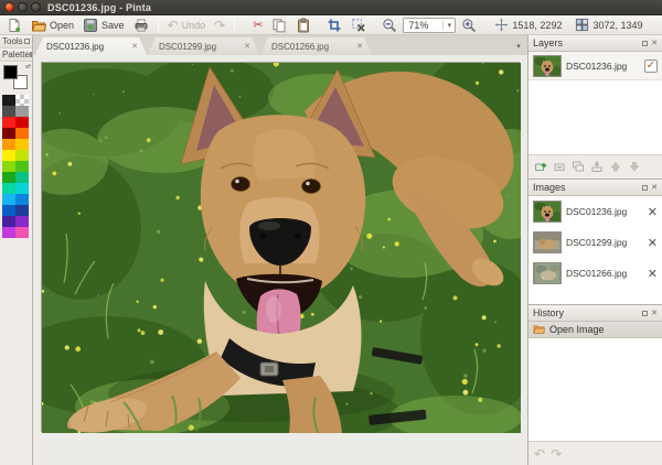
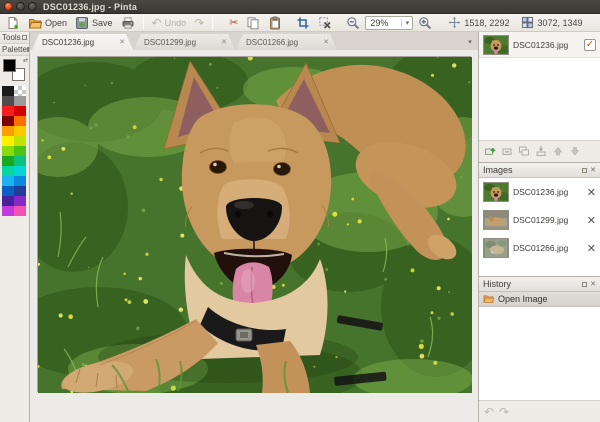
  DSC01236.jpg - Pinta
  Open
  Save
  ↶
  Undo
  ↷
  ✂
- 71%
+ 29%
  1518, 2292
  3072, 1349
  Tools
  Palette
  DSC01236.jpg
  DSC01299.jpg
  DSC01266.jpg
- Layers
  DSC01236.jpg
  Images
  DSC01236.jpg
  DSC01299.jpg
  DSC01266.jpg
  History
  Open Image
  ↶
  ↷
